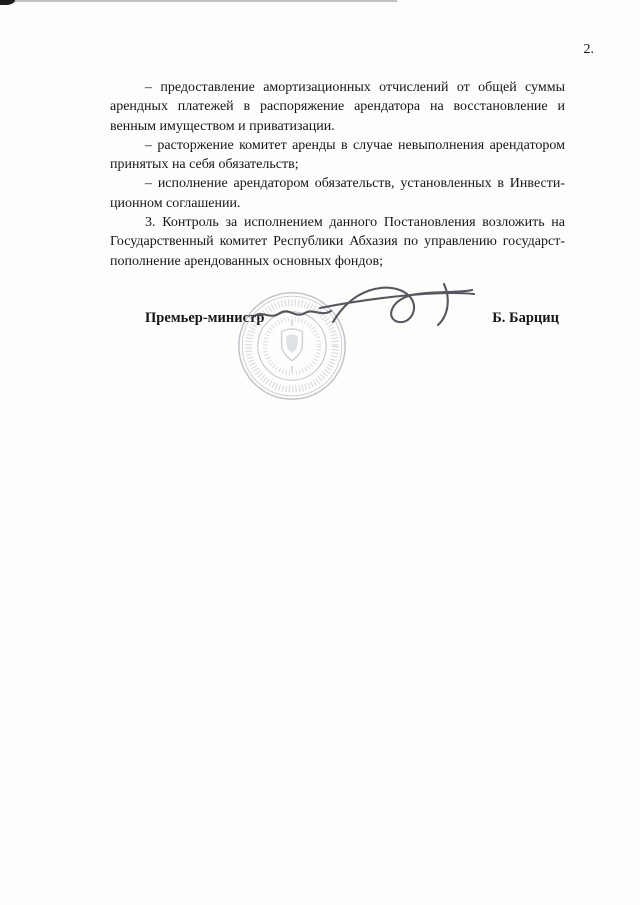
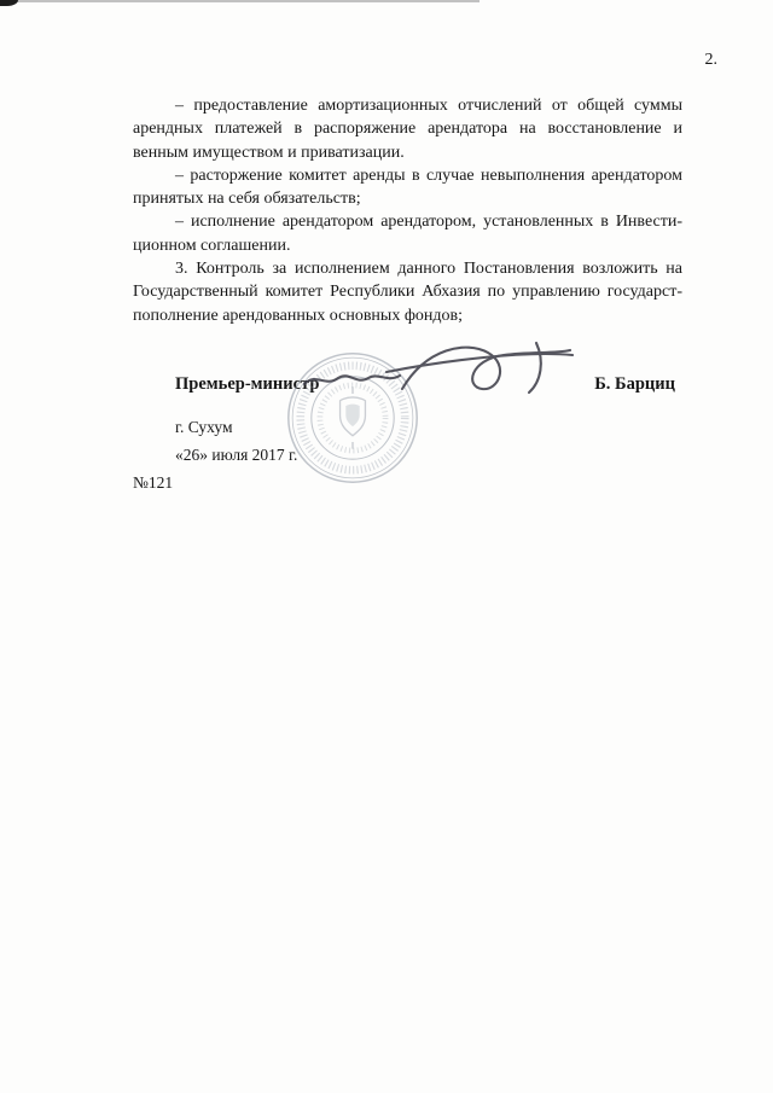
  2.
  – предоставление амортизационных отчислений от общей суммы
  арендных платежей в распоряжение арендатора на восстановление и
  венным имуществом и приватизации.
  – расторжение комитет аренды в случае невыполнения арендатором
  принятых на себя обязательств;
- – исполнение арендатором обязательств, установленных в Инвести-
+ – исполнение арендатором арендатором, установленных в Инвести-
  ционном соглашении.
  3. Контроль за исполнением данного Постановления возложить на
  Государственный комитет Республики Абхазия по управлению государст-
  пополнение арендованных основных фондов;
  Премьер-министр
  Б. Барциц
+ г. Сухум
+ «26» июля 2017 г.
+ №121
